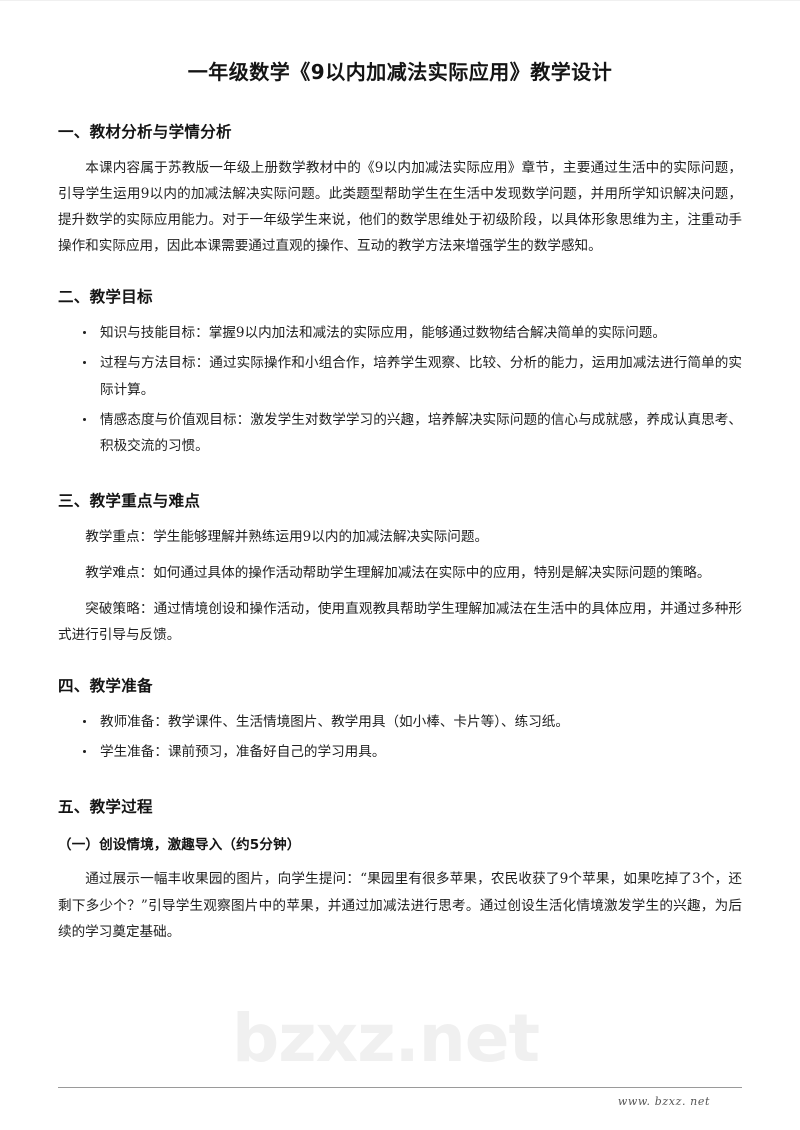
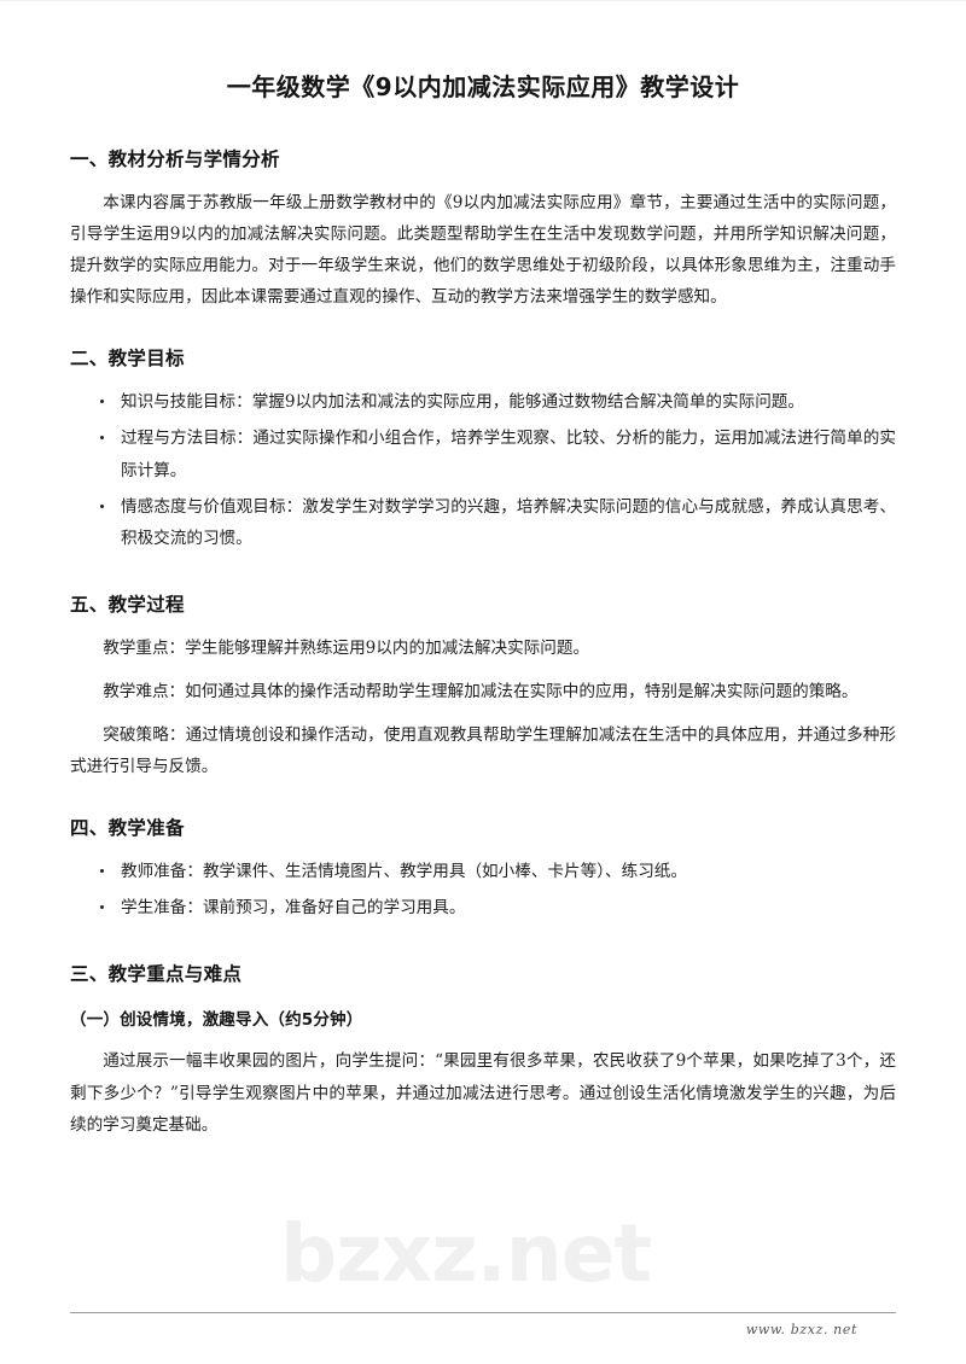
  一年级数学《9以内加减法实际应用》教学设计
  一、教材分析与学情分析
  本课内容属于苏教版一年级上册数学教材中的《9以内加减法实际应用》章节，主要通过生活中的实际问题，引导学生运用9以内的加减法解决实际问题。此类题型帮助学生在生活中发现数学问题，并用所学知识解决问题，提升数学的实际应用能力。对于一年级学生来说，他们的数学思维处于初级阶段，以具体形象思维为主，注重动手操作和实际应用，因此本课需要通过直观的操作、互动的教学方法来增强学生的数学感知。
  二、教学目标
  知识与技能目标：掌握9以内加法和减法的实际应用，能够通过数物结合解决简单的实际问题。
  过程与方法目标：通过实际操作和小组合作，培养学生观察、比较、分析的能力，运用加减法进行简单的实际计算。
  情感态度与价值观目标：激发学生对数学学习的兴趣，培养解决实际问题的信心与成就感，养成认真思考、积极交流的习惯。
- 三、教学重点与难点
+ 五、教学过程
  教学重点：学生能够理解并熟练运用9以内的加减法解决实际问题。
  教学难点：如何通过具体的操作活动帮助学生理解加减法在实际中的应用，特别是解决实际问题的策略。
  突破策略：通过情境创设和操作活动，使用直观教具帮助学生理解加减法在生活中的具体应用，并通过多种形式进行引导与反馈。
  四、教学准备
  教师准备：教学课件、生活情境图片、教学用具（如小棒、卡片等）、练习纸。
  学生准备：课前预习，准备好自己的学习用具。
- 五、教学过程
+ 三、教学重点与难点
  （一）创设情境，激趣导入（约5分钟）
  通过展示一幅丰收果园的图片，向学生提问：“果园里有很多苹果，农民收获了9个苹果，如果吃掉了3个，还剩下多少个？”引导学生观察图片中的苹果，并通过加减法进行思考。通过创设生活化情境激发学生的兴趣，为后续的学习奠定基础。
  www. bzxz. net
